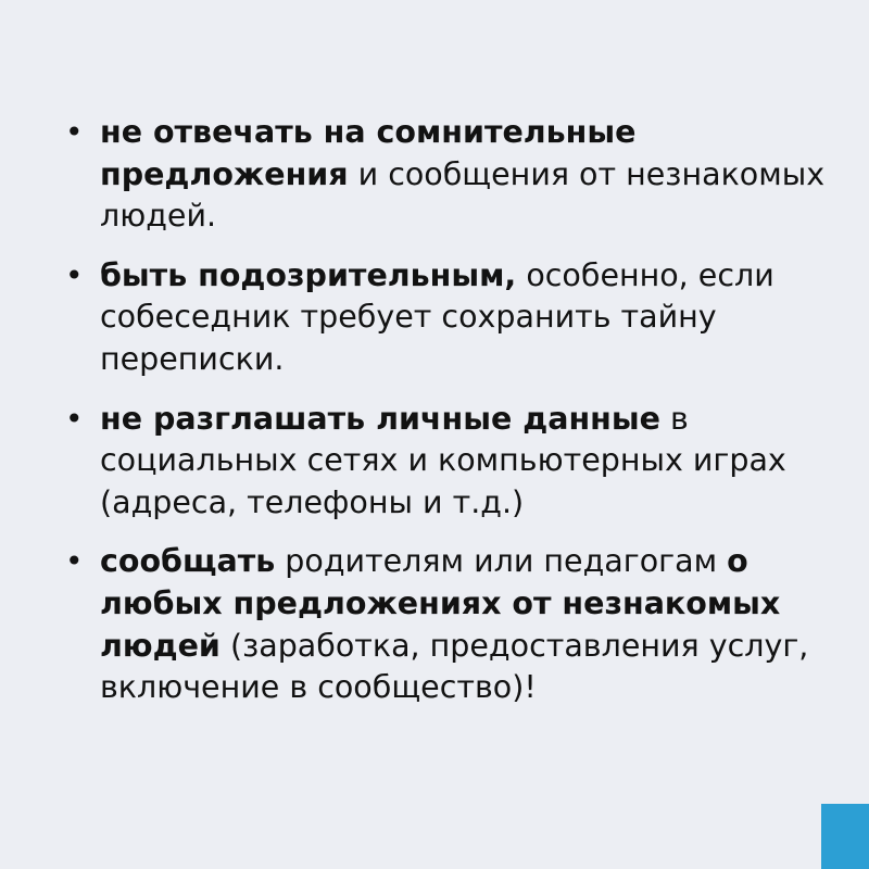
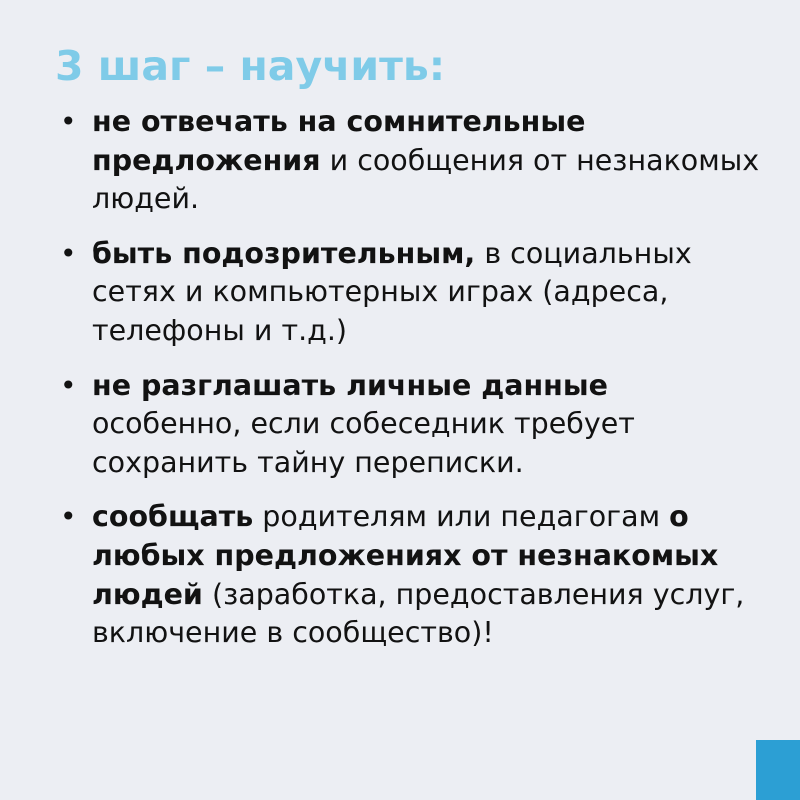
+ 3 шаг – научить:
  •
  не отвечать на сомнительные предложения и сообщения от незнакомых людей.
  •
- быть подозрительным, особенно, если собеседник требует сохранить тайну переписки.
+ быть подозрительным, в социальных сетях и компьютерных играх (адреса, телефоны и т.д.)
  •
- не разглашать личные данные в социальных сетях и компьютерных играх (адреса, телефоны и т.д.)
+ не разглашать личные данные особенно, если собеседник требует сохранить тайну переписки.
  •
  сообщать родителям или педагогам о любых предложениях от незнакомых людей (заработка, предоставления услуг, включение в сообщество)!
